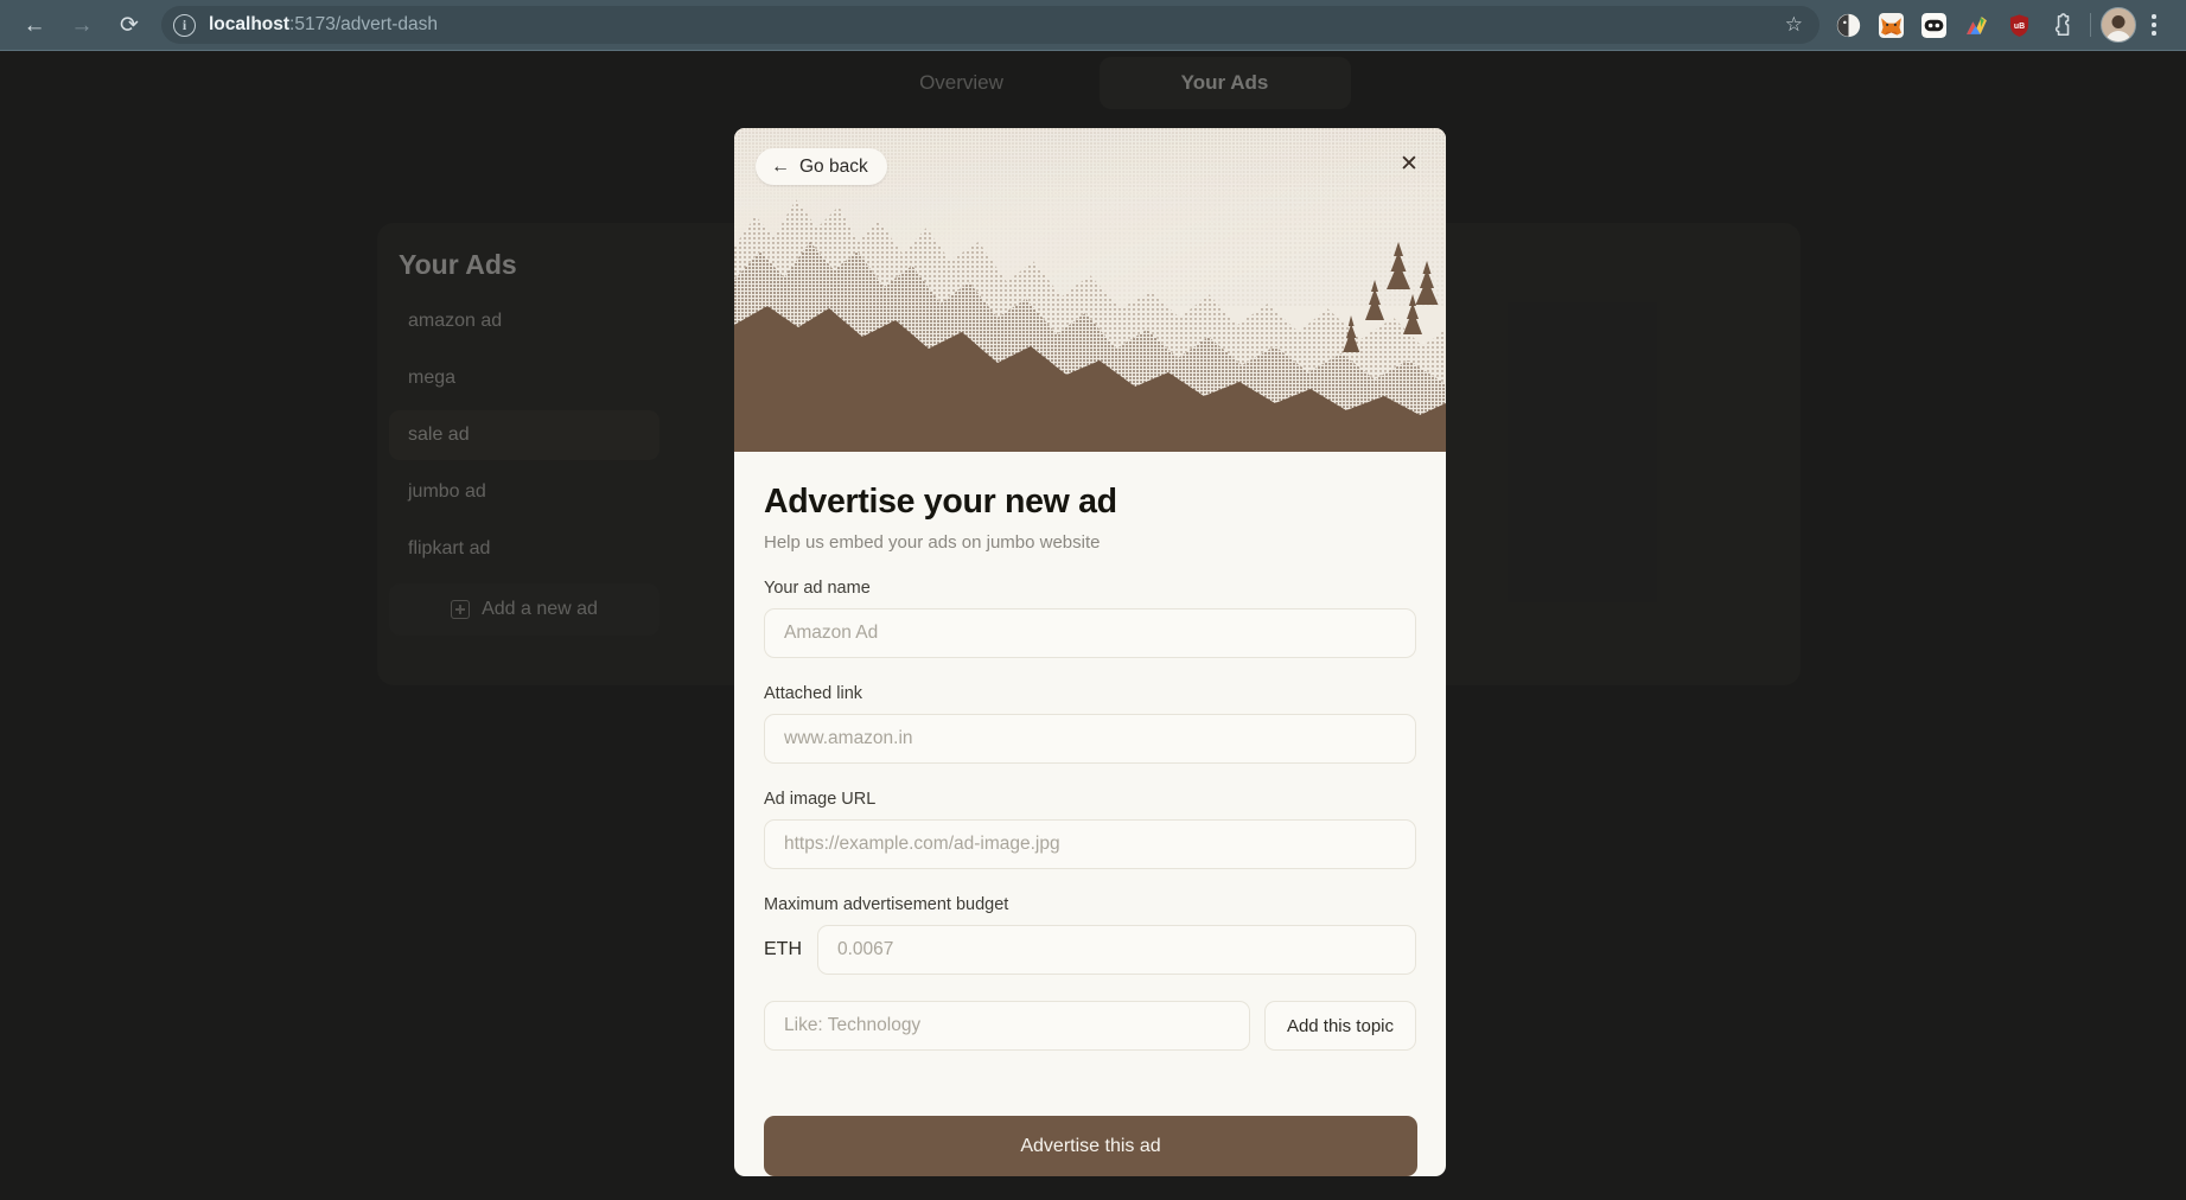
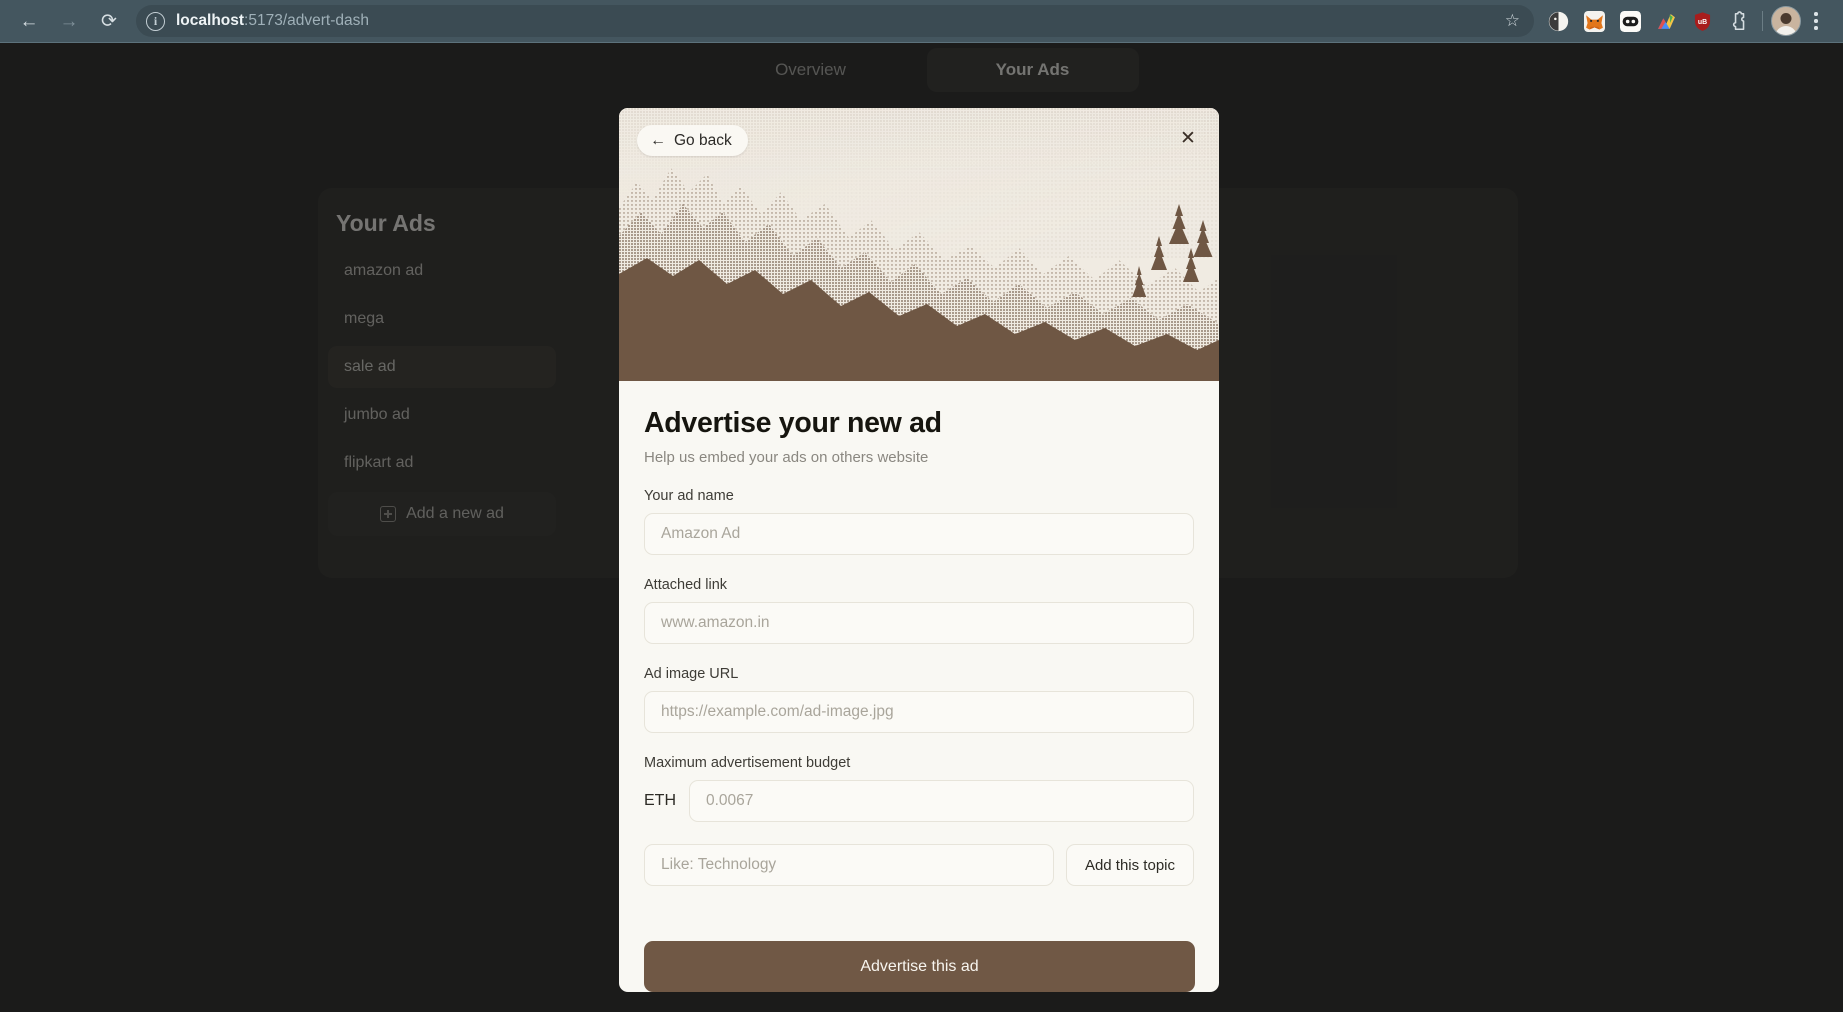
  ←
  →
  ⟳
  i
  localhost:5173/advert-dash
  ☆
  Overview
  Your Ads
  Your Ads
  amazon ad
  mega
  sale ad
  jumbo ad
  flipkart ad
  Add a new ad
  ←
  Go back
  ✕
  Advertise your new ad
- Help us embed your ads on jumbo website
+ Help us embed your ads on others website
  Your ad name
  Amazon Ad
  Attached link
  www.amazon.in
  Ad image URL
  https://example.com/ad-image.jpg
  Maximum advertisement budget
  ETH
  0.0067
  Like: Technology
  Add this topic
  Advertise this ad
